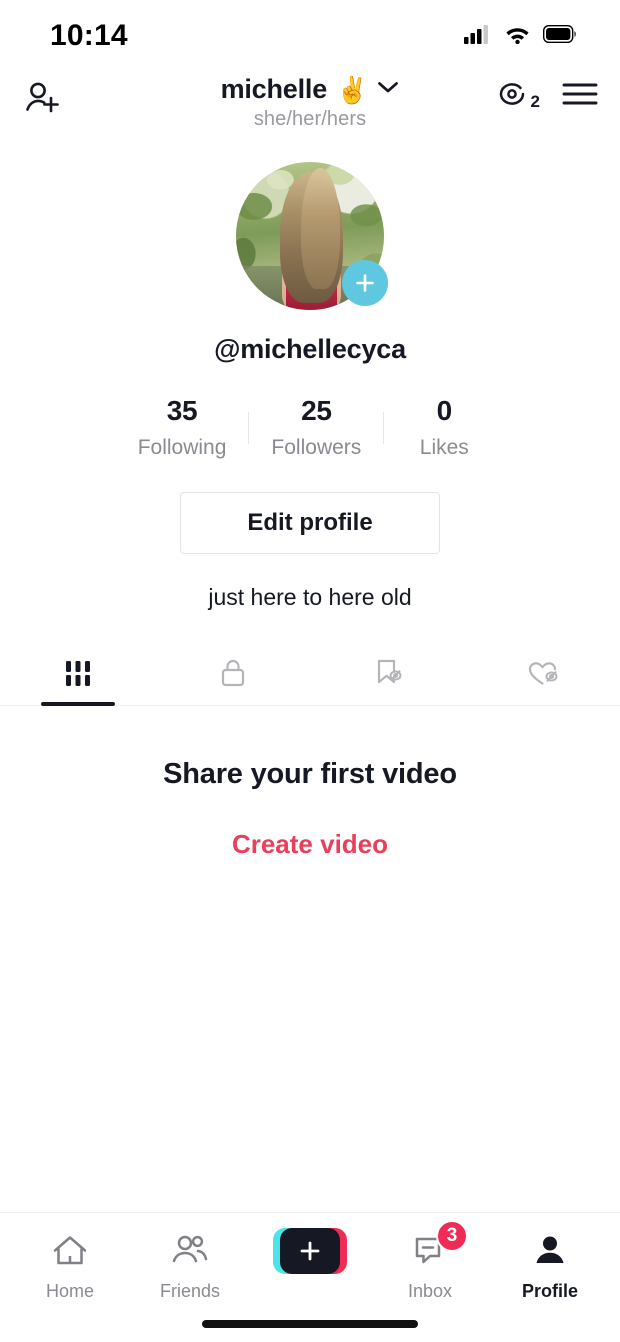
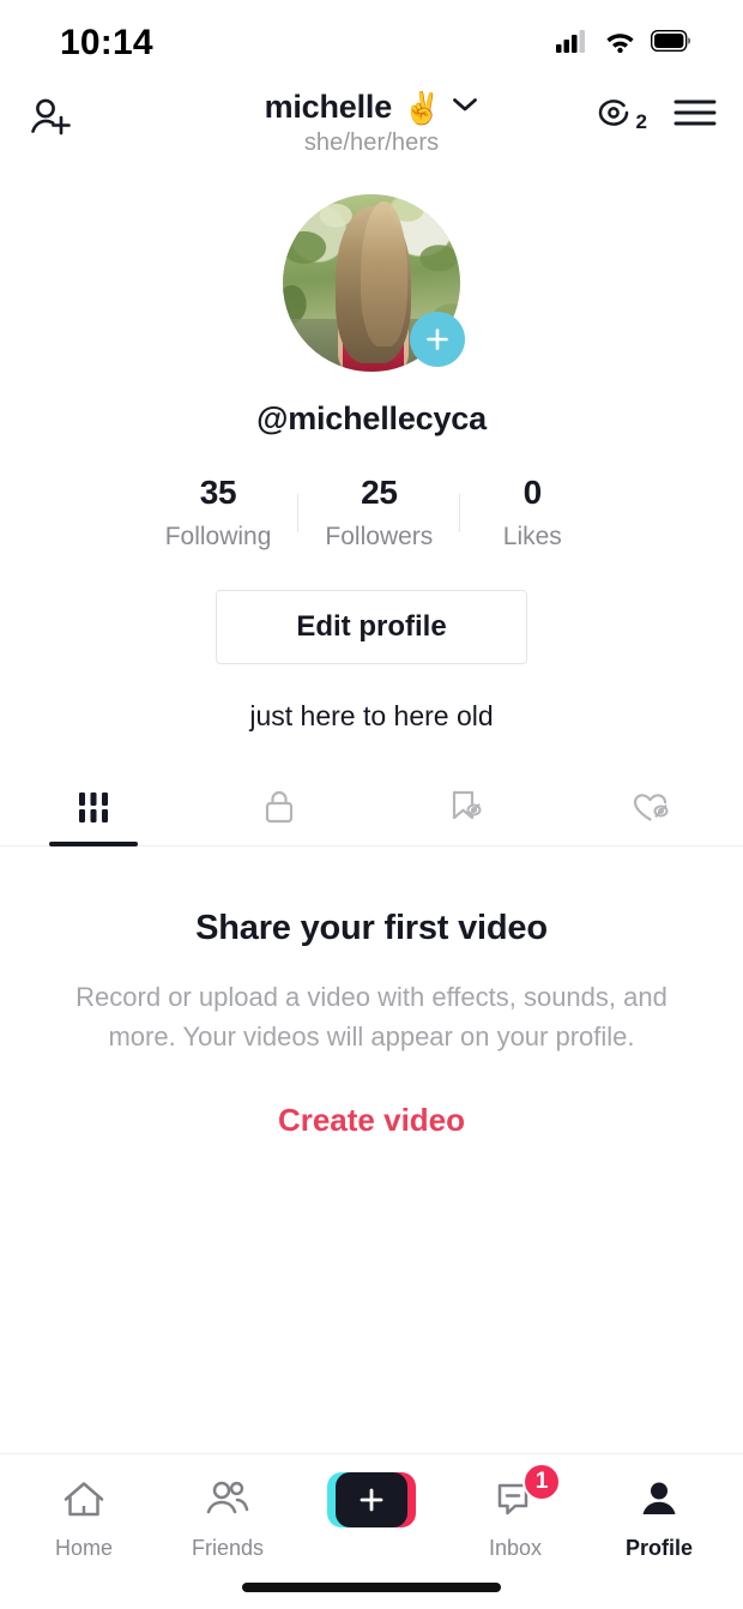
  10:14
  michelle
  ✌️
  she/her/hers
  2
  @michellecyca
  35
  Following
  25
  Followers
  0
  Likes
  Edit profile
  just here to here old
  Share your first video
+ Record or upload a video with effects, sounds, and more. Your videos will appear on your profile.
  Create video
  Home
  Friends
- 3
+ 1
  Inbox
  Profile
